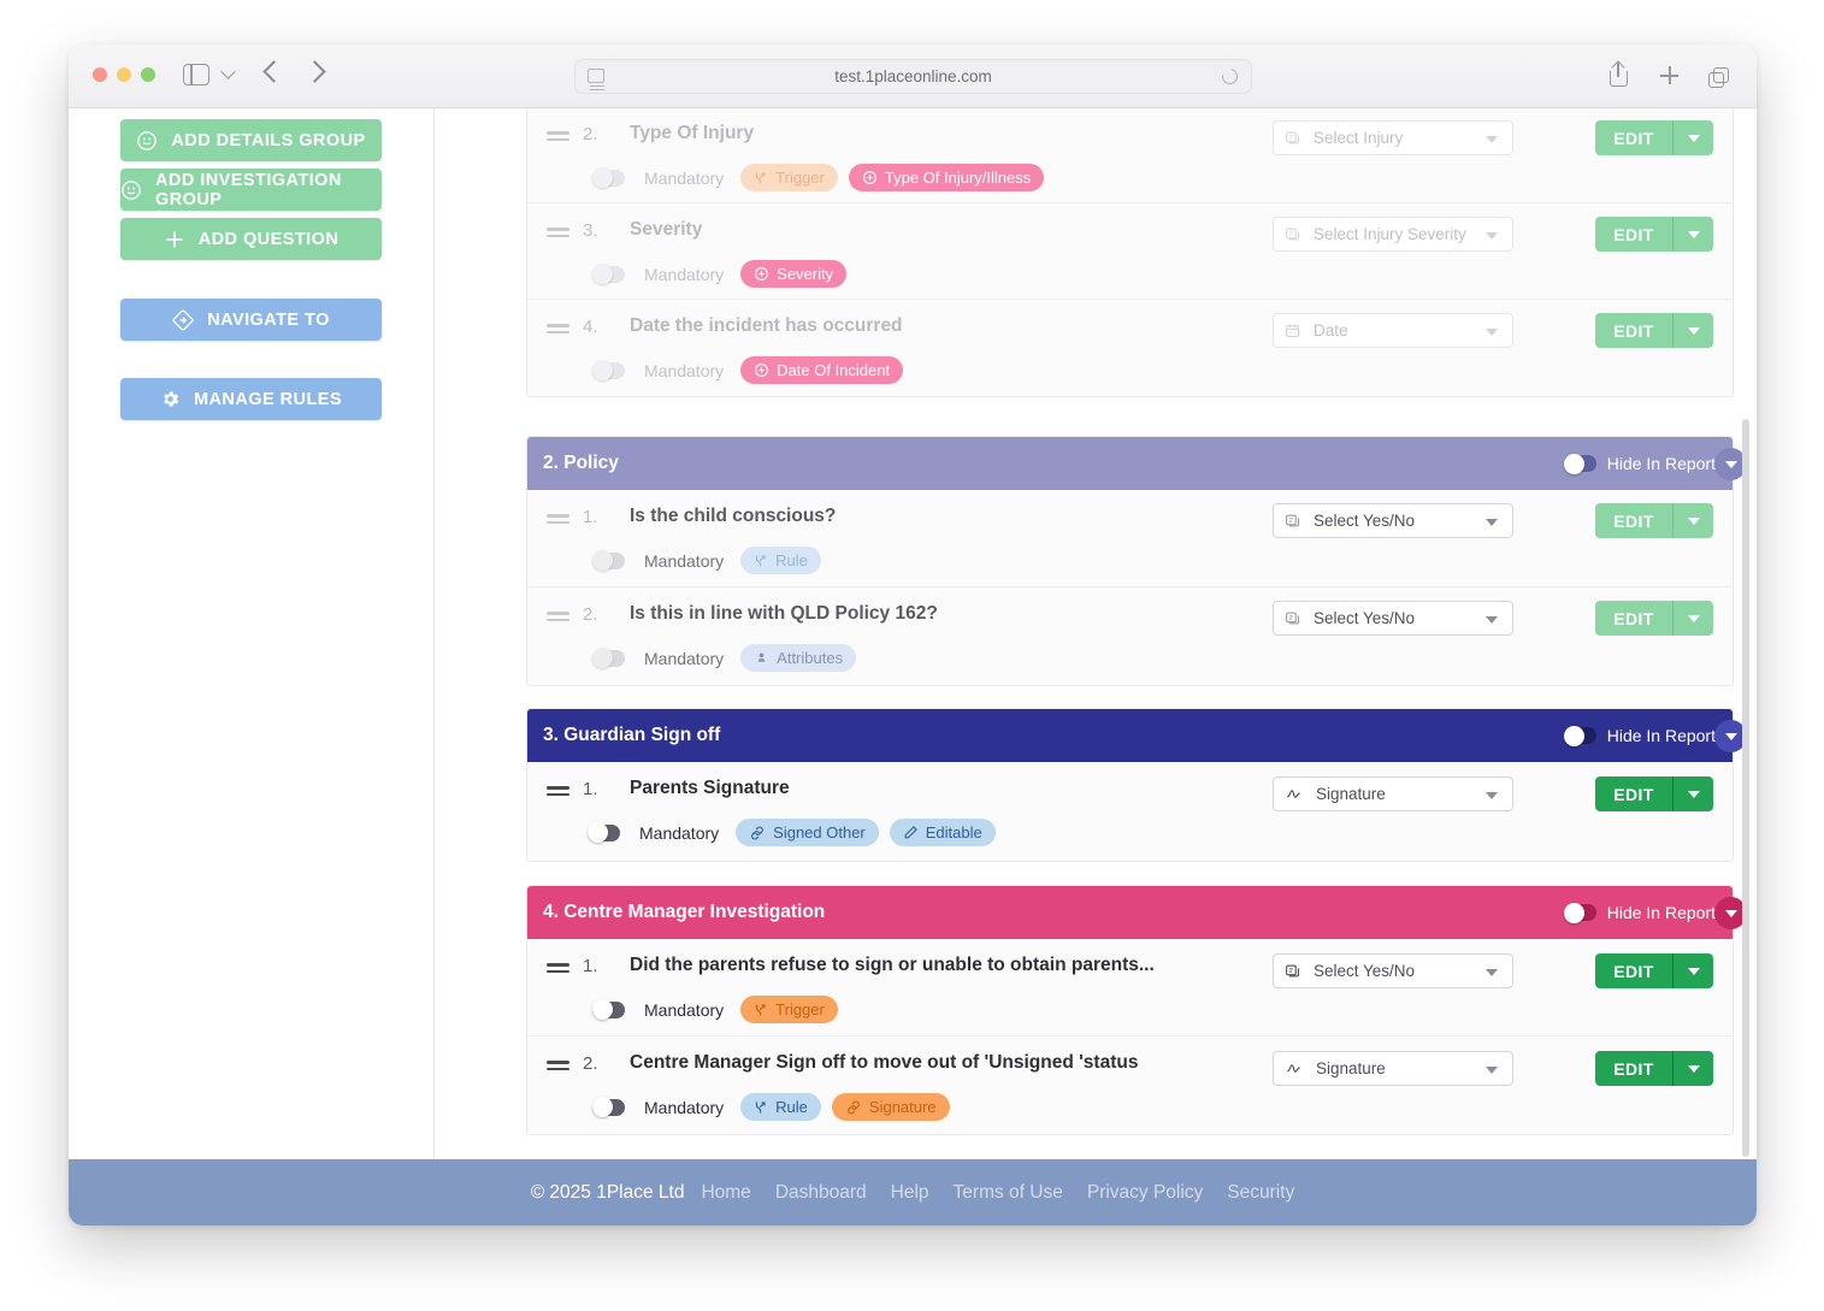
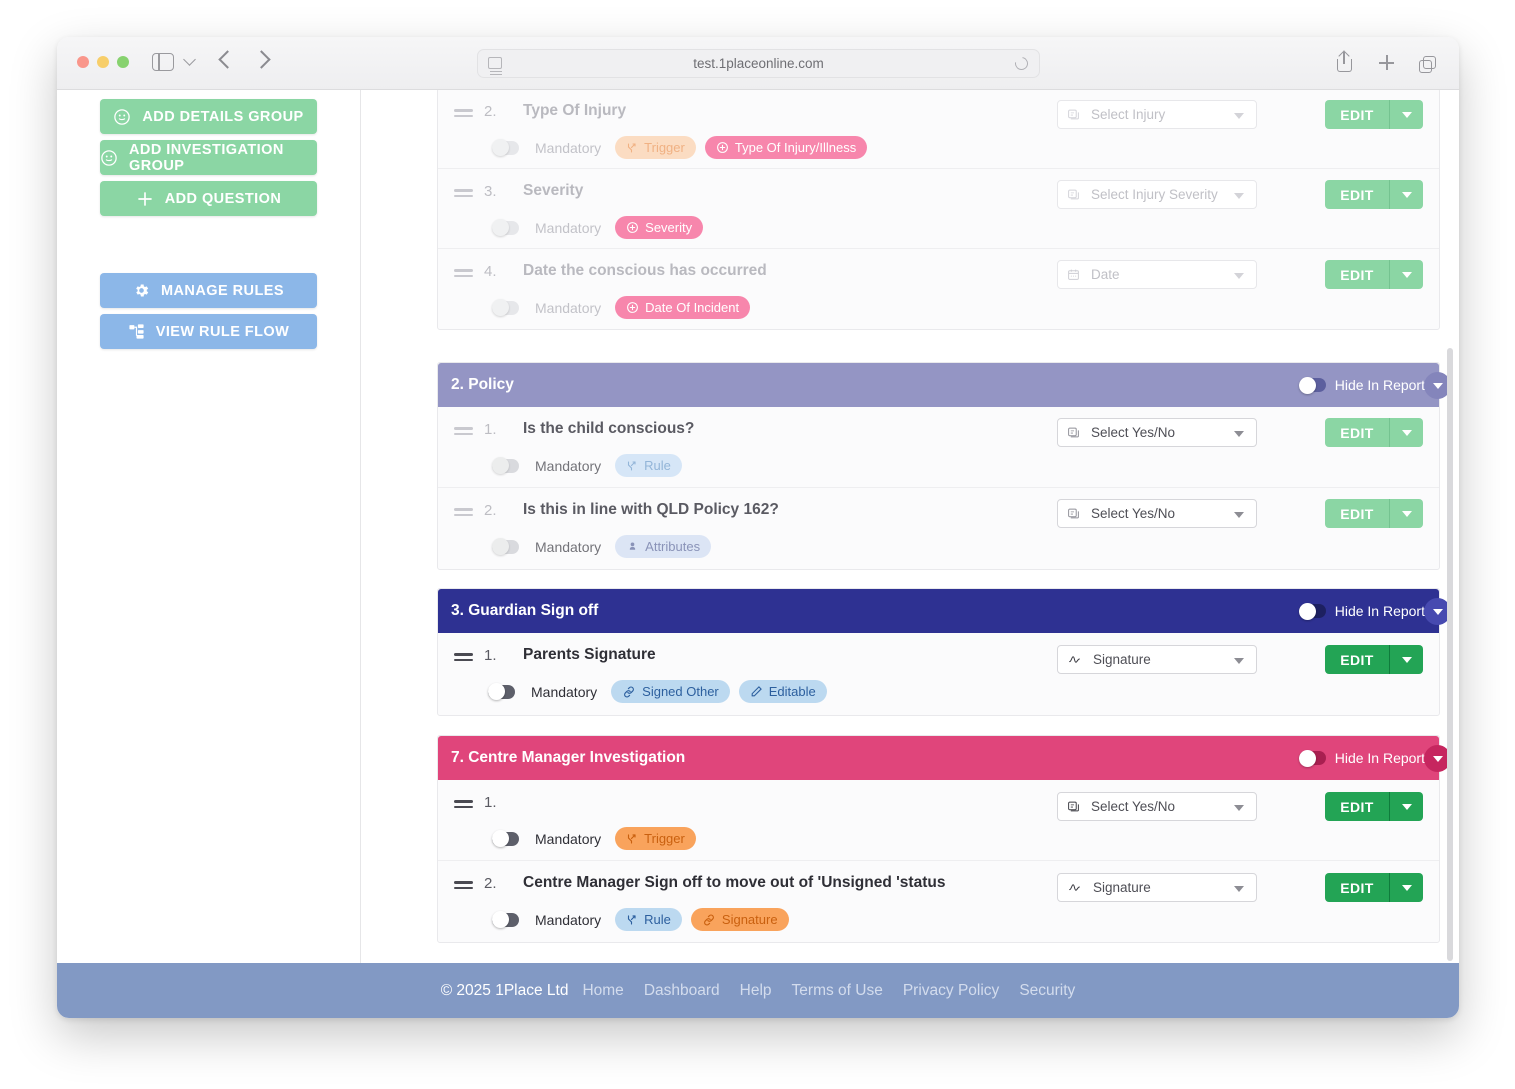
  test.1placeonline.com
  ADD DETAILS GROUP
  ADD INVESTIGATION GROUP
  ADD QUESTION
- NAVIGATE TO
  MANAGE RULES
+ VIEW RULE FLOW
  2.
  Type Of Injury
  Mandatory
  Trigger
  Type Of Injury/Illness
  Select Injury
  EDIT
  3.
  Severity
  Mandatory
  Severity
  Select Injury Severity
  EDIT
  4.
- Date the incident has occurred
+ Date the conscious has occurred
  Mandatory
  Date Of Incident
  Date
  EDIT
  2. Policy
  Hide In Repor
  1.
  Is the child conscious?
  Mandatory
  Rule
  Select Yes/No
  EDIT
  2.
  Is this in line with QLD Policy 162?
  Mandatory
  Attributes
  Select Yes/No
  EDIT
  3. Guardian Sign off
  Hide In Repor
  1.
  Parents Signature
  Mandatory
  Signed Other
  Editable
  Signature
  EDIT
- 4. Centre Manager Investigation
+ 7. Centre Manager Investigation
  Hide In Repor
  1.
- Did the parents refuse to sign or unable to obtain parents...
  Mandatory
  Trigger
  Select Yes/No
  EDIT
  2.
  Centre Manager Sign off to move out of 'Unsigned 'status
  Mandatory
  Rule
  Signature
  Signature
  EDIT
  © 2025 1Place Ltd
  Home
  Dashboard
  Help
  Terms of Use
  Privacy Policy
  Security
